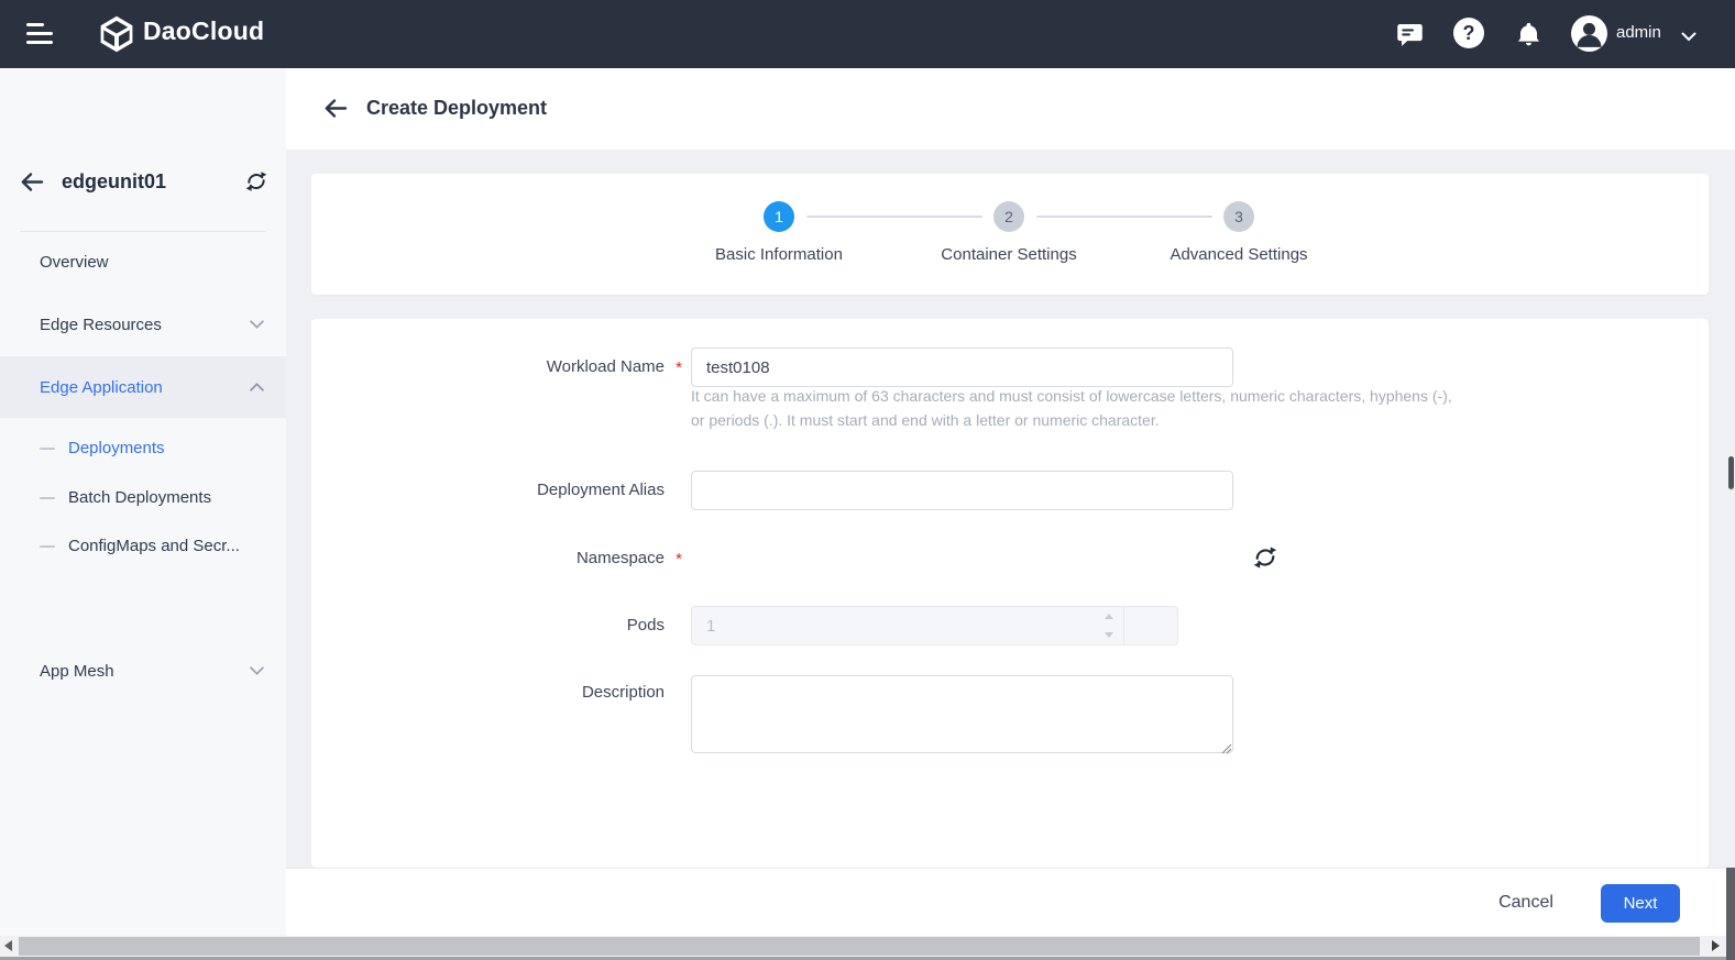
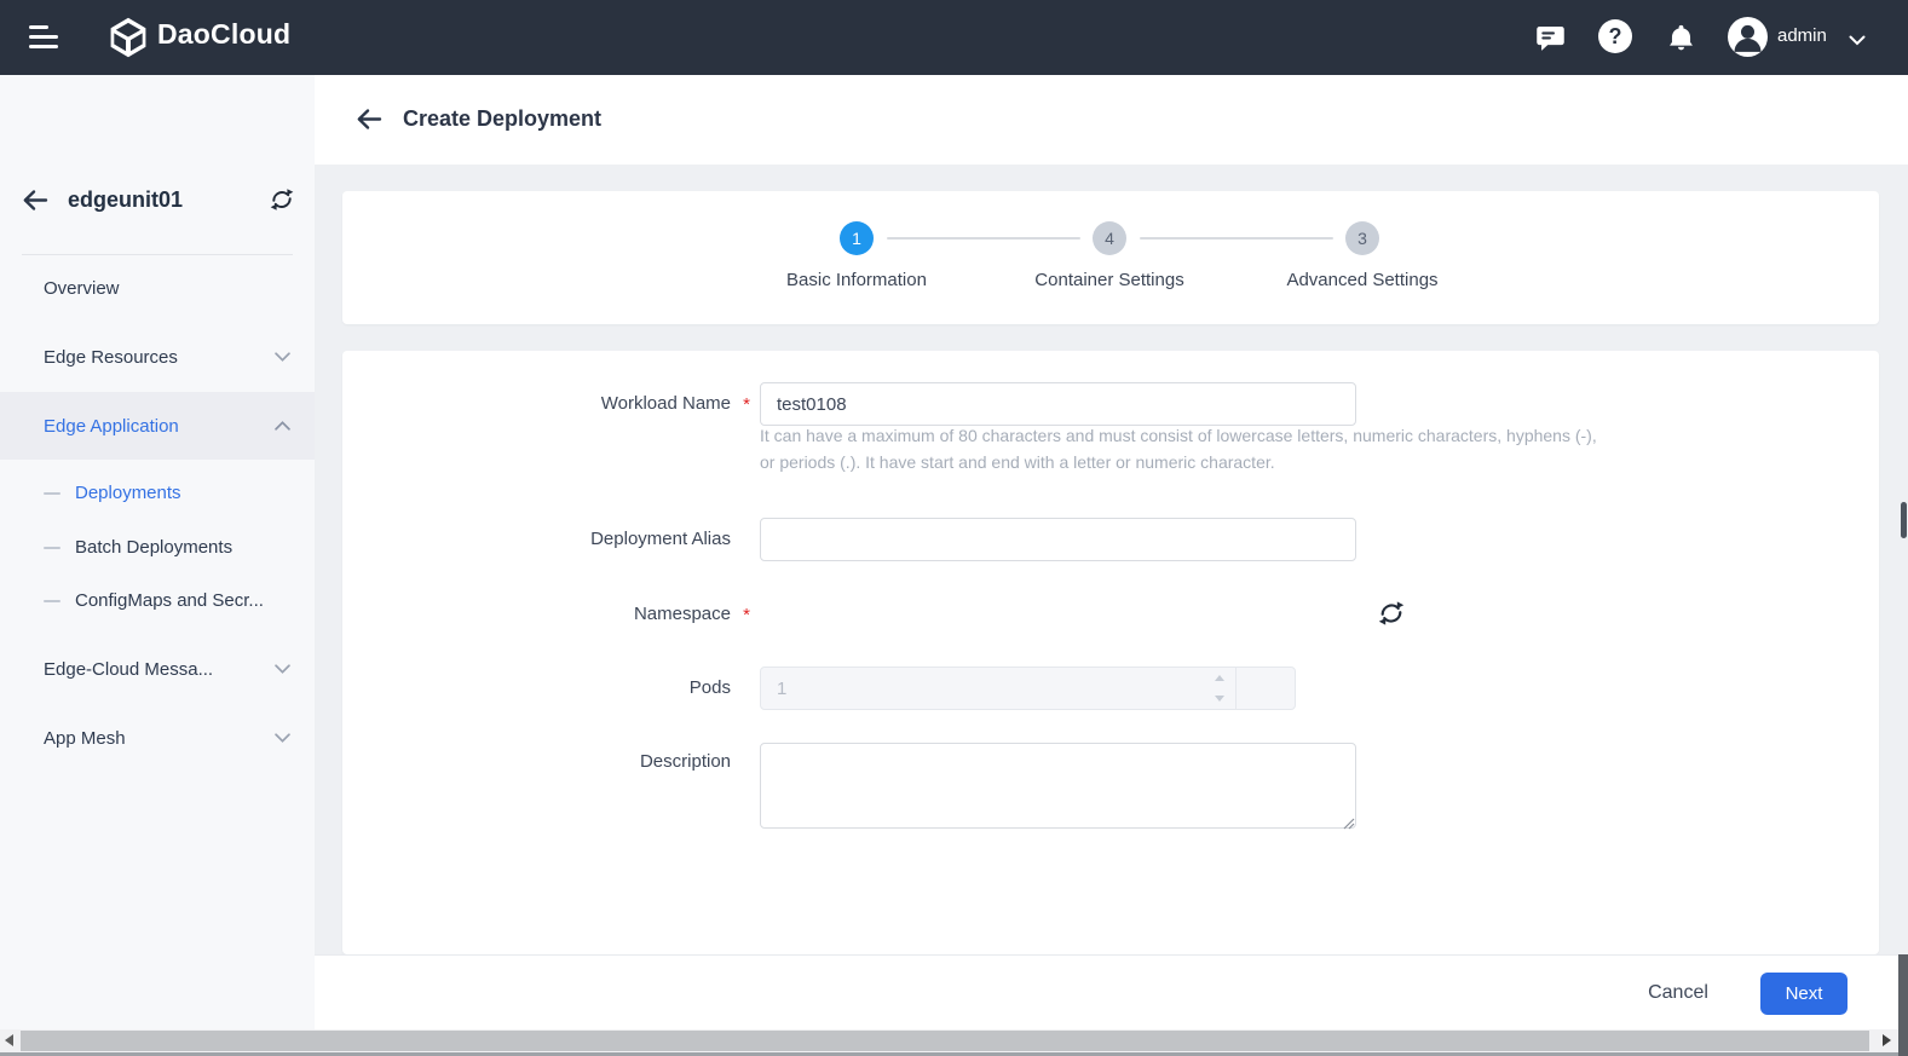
  DaoCloud
  ?
  admin
  edgeunit01
  Overview
  Edge Resources
  Edge Application
  Deployments
  Batch Deployments
  ConfigMaps and Secr...
+ Edge-Cloud Messa...
  App Mesh
  Create Deployment
  1
- 2
+ 4
  3
  Basic Information
  Container Settings
  Advanced Settings
  Workload Name
  *
  test0108
- It can have a maximum of 63 characters and must consist of lowercase letters, numeric characters, hyphens (-),
+ It can have a maximum of 80 characters and must consist of lowercase letters, numeric characters, hyphens (-),
- or periods (.). It must start and end with a letter or numeric character.
+ or periods (.). It have start and end with a letter or numeric character.
  Deployment Alias
  Namespace
  *
  Pods
  1
  Description
  Cancel
  Next
